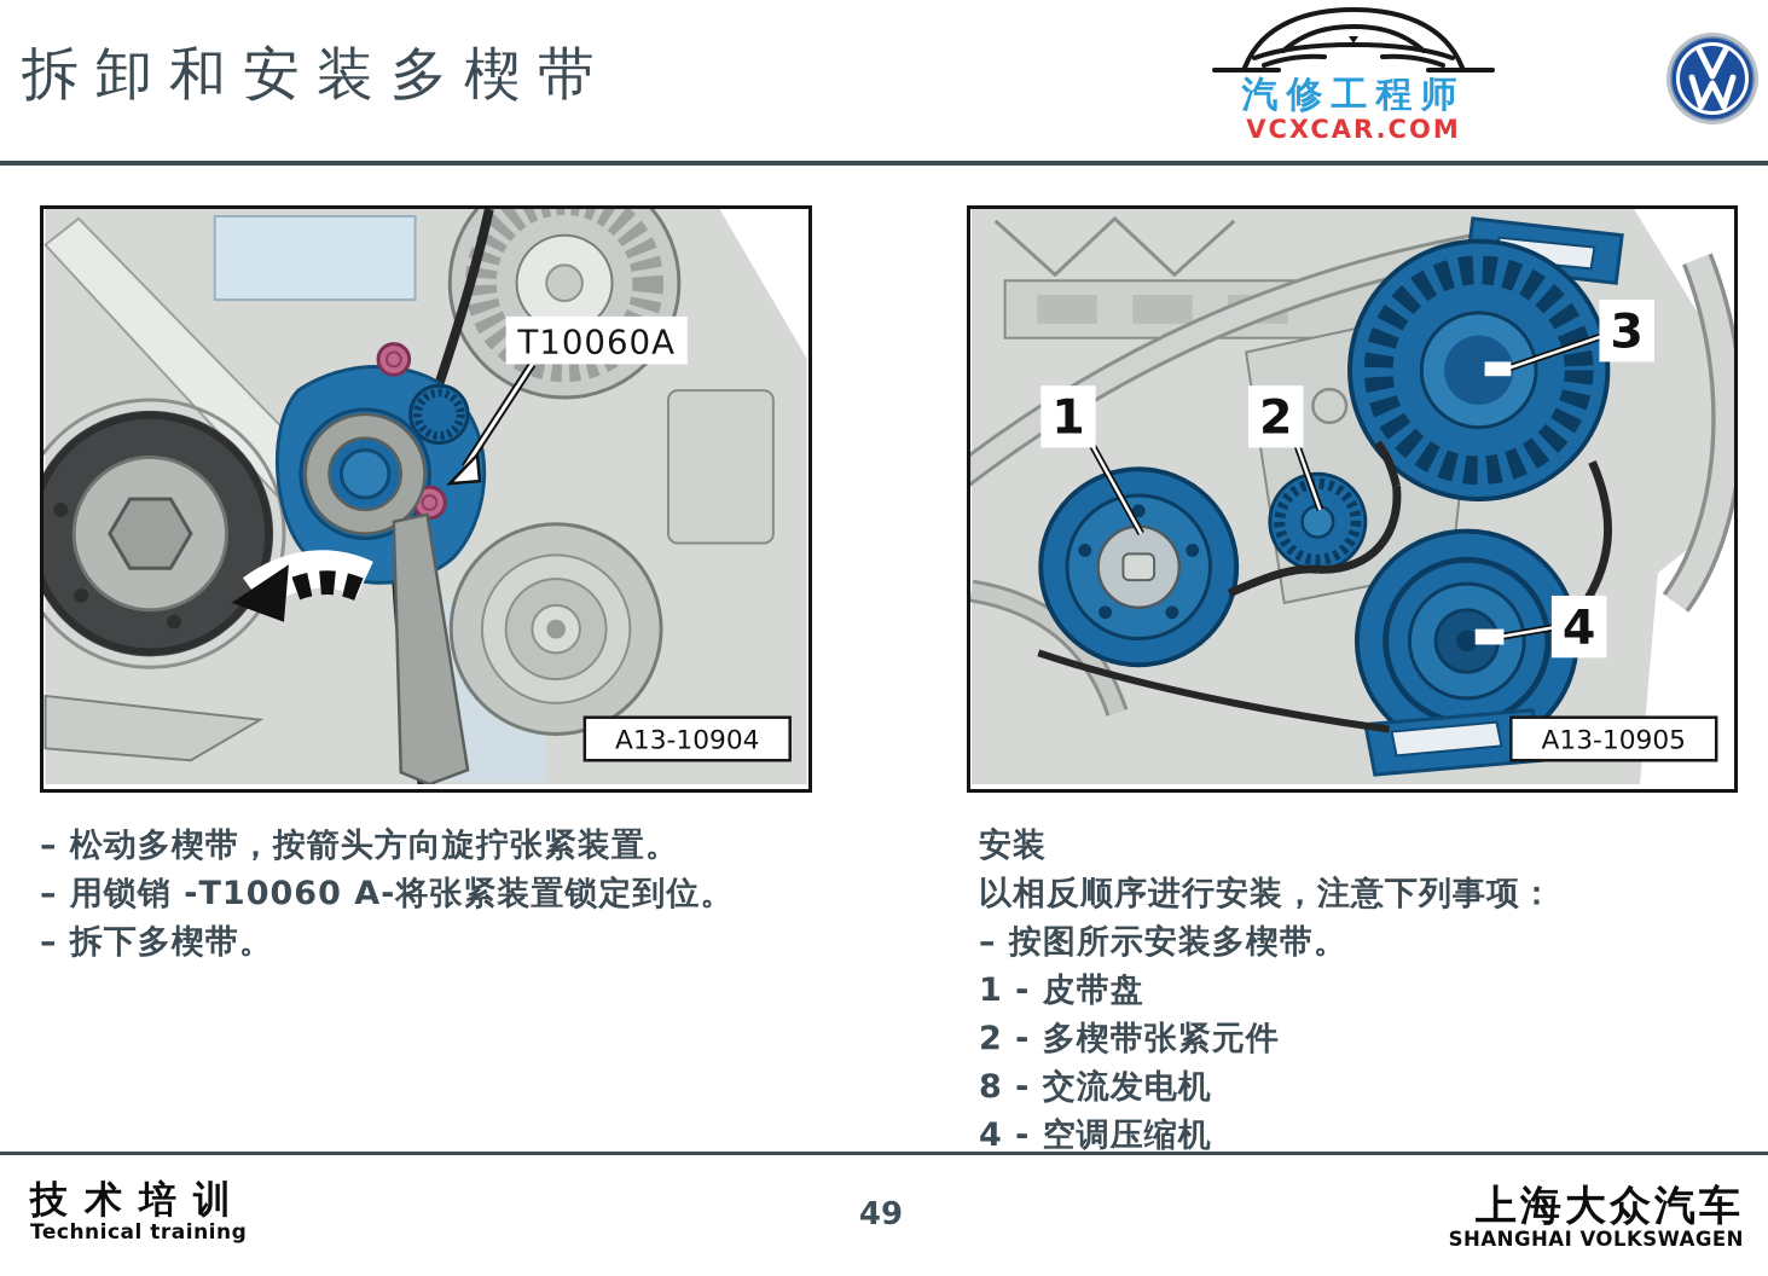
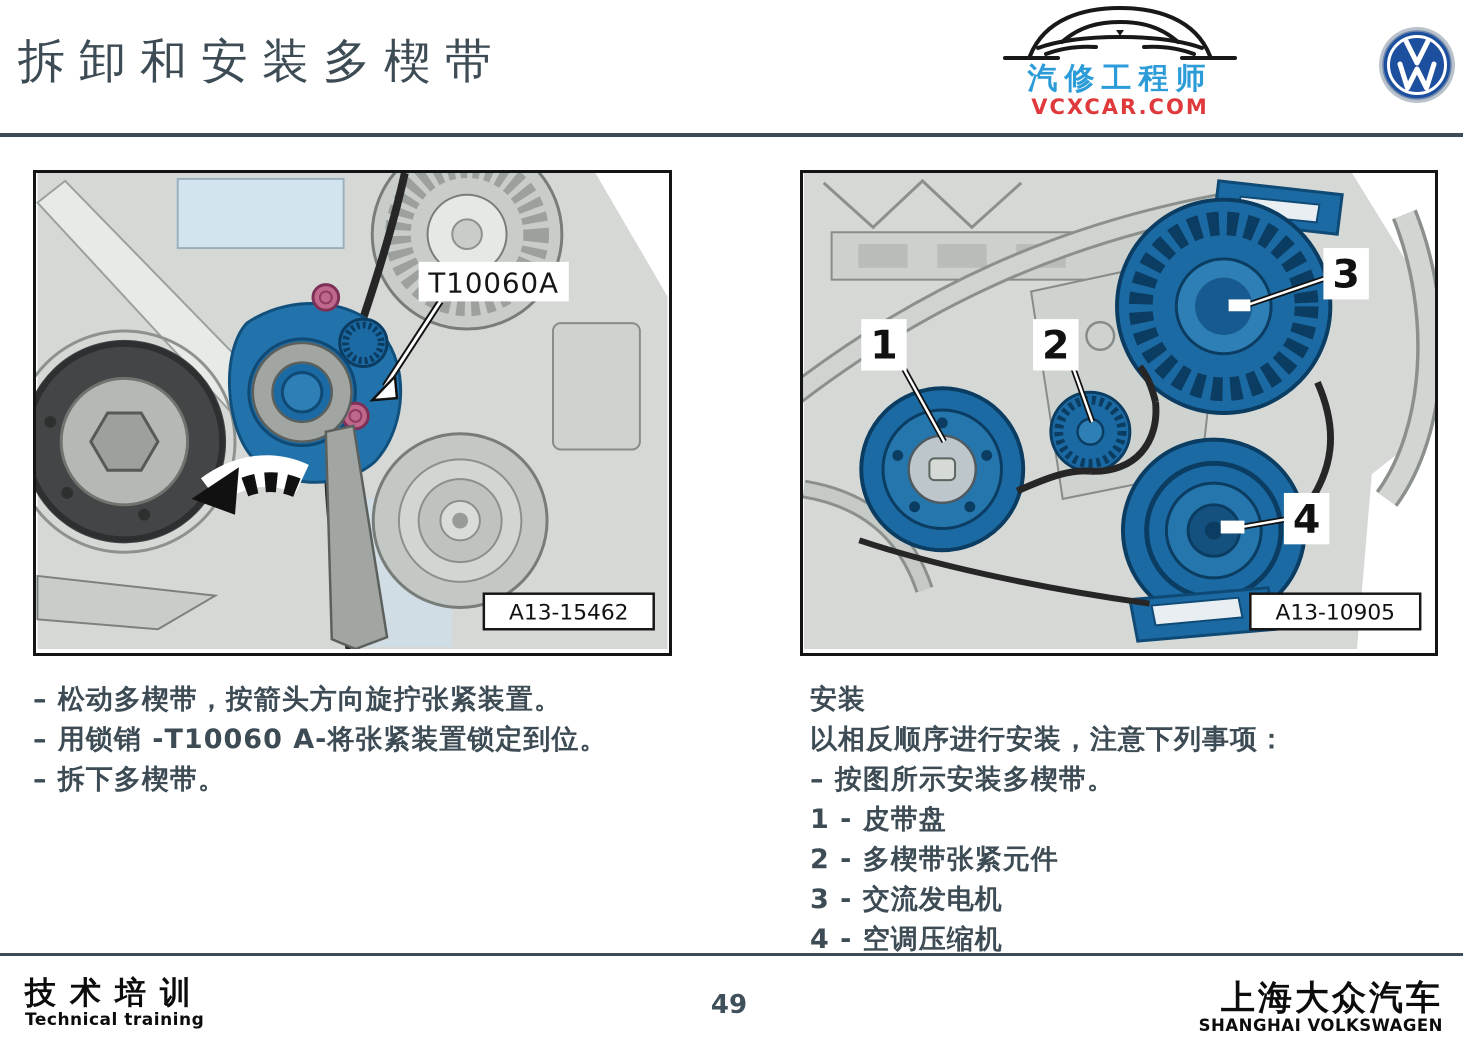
  拆卸和安装多楔带
  汽修工程师
  VCXCAR.COM
  T10060A
- A13-10904
+ A13-15462
  1
  2
  3
  4
  A13-10905
  – 松动多楔带，按箭头方向旋拧张紧装置。
  – 用锁销 -T10060 A-将张紧装置锁定到位。
  – 拆下多楔带。
  安装
  以相反顺序进行安装，注意下列事项：
  – 按图所示安装多楔带。
  1 - 皮带盘
  2 - 多楔带张紧元件
- 8 - 交流发电机
+ 3 - 交流发电机
  4 - 空调压缩机
  技术培训
  Technical training
  49
  上海大众汽车
  SHANGHAI VOLKSWAGEN
